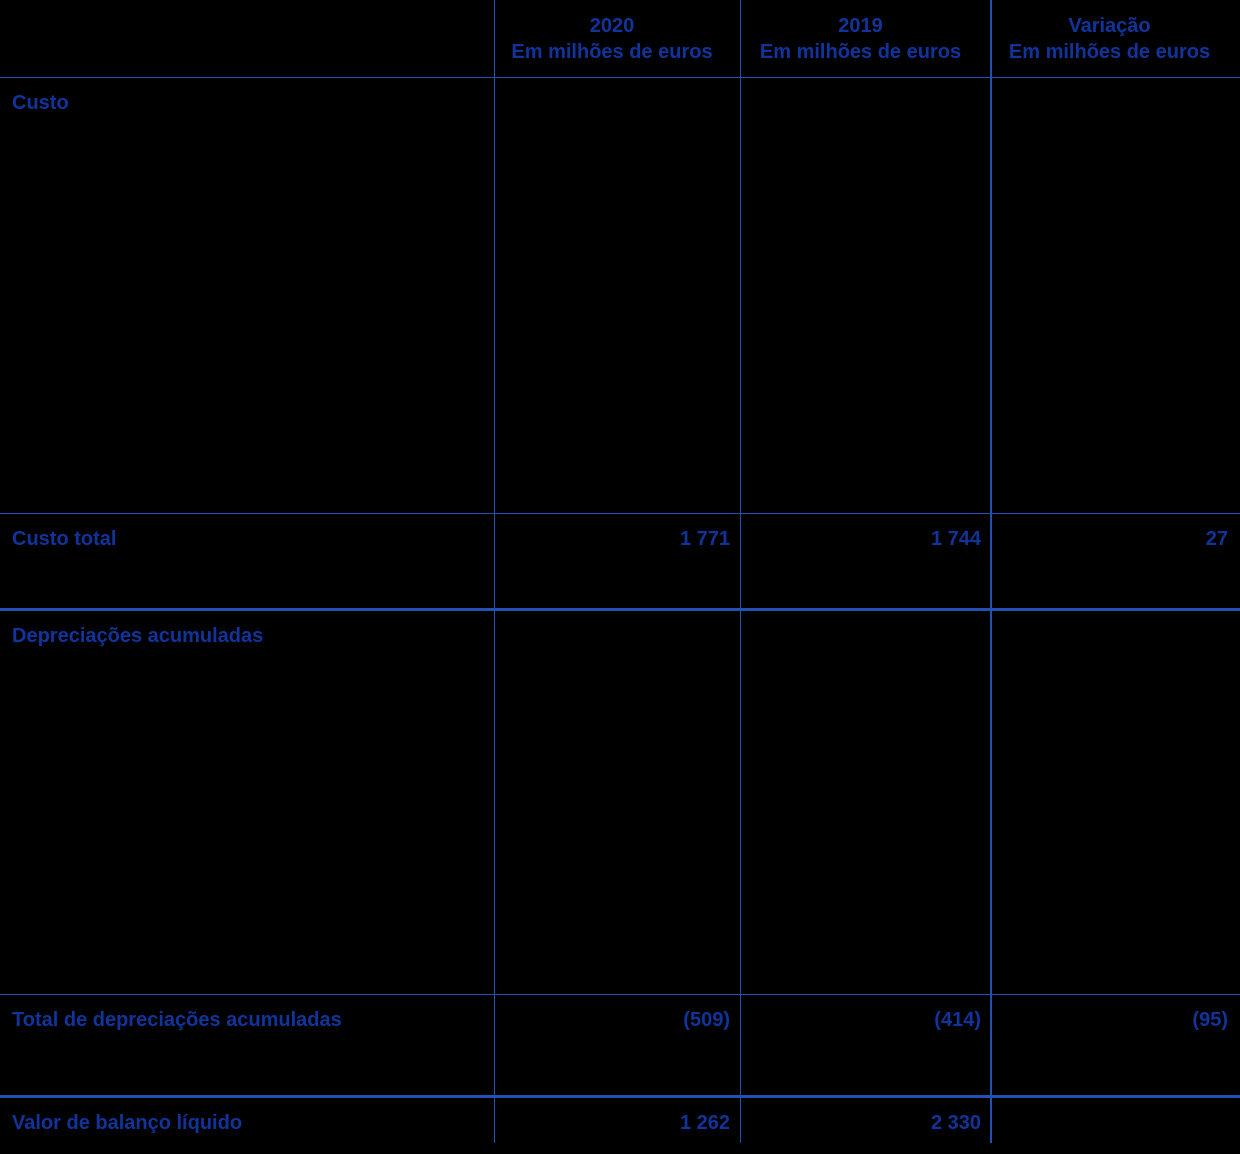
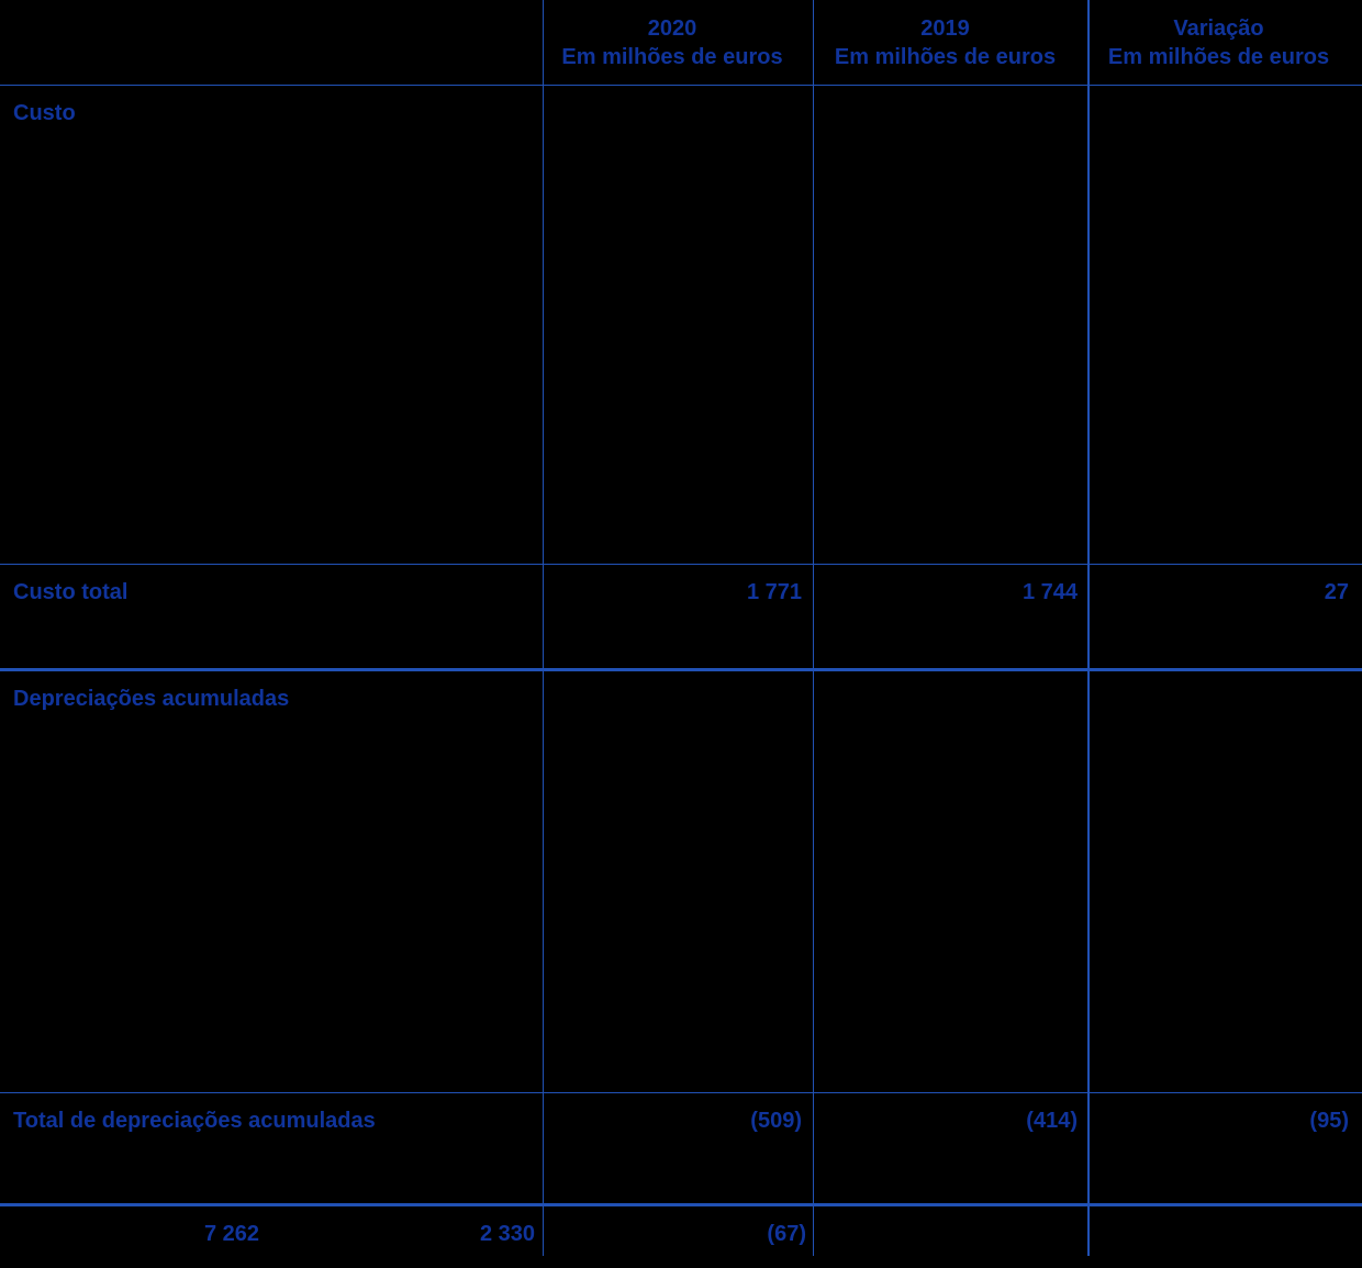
  2020
  Em milhões de euros
  2019
  Em milhões de euros
  Variação
  Em milhões de euros
  Custo
  Custo total
  1 771
  1 744
  27
  Depreciações acumuladas
  Total de depreciações acumuladas
  (509)
  (414)
  (95)
- Valor de balanço líquido
- 1 262
+ 7 262
  2 330
+ (67)
